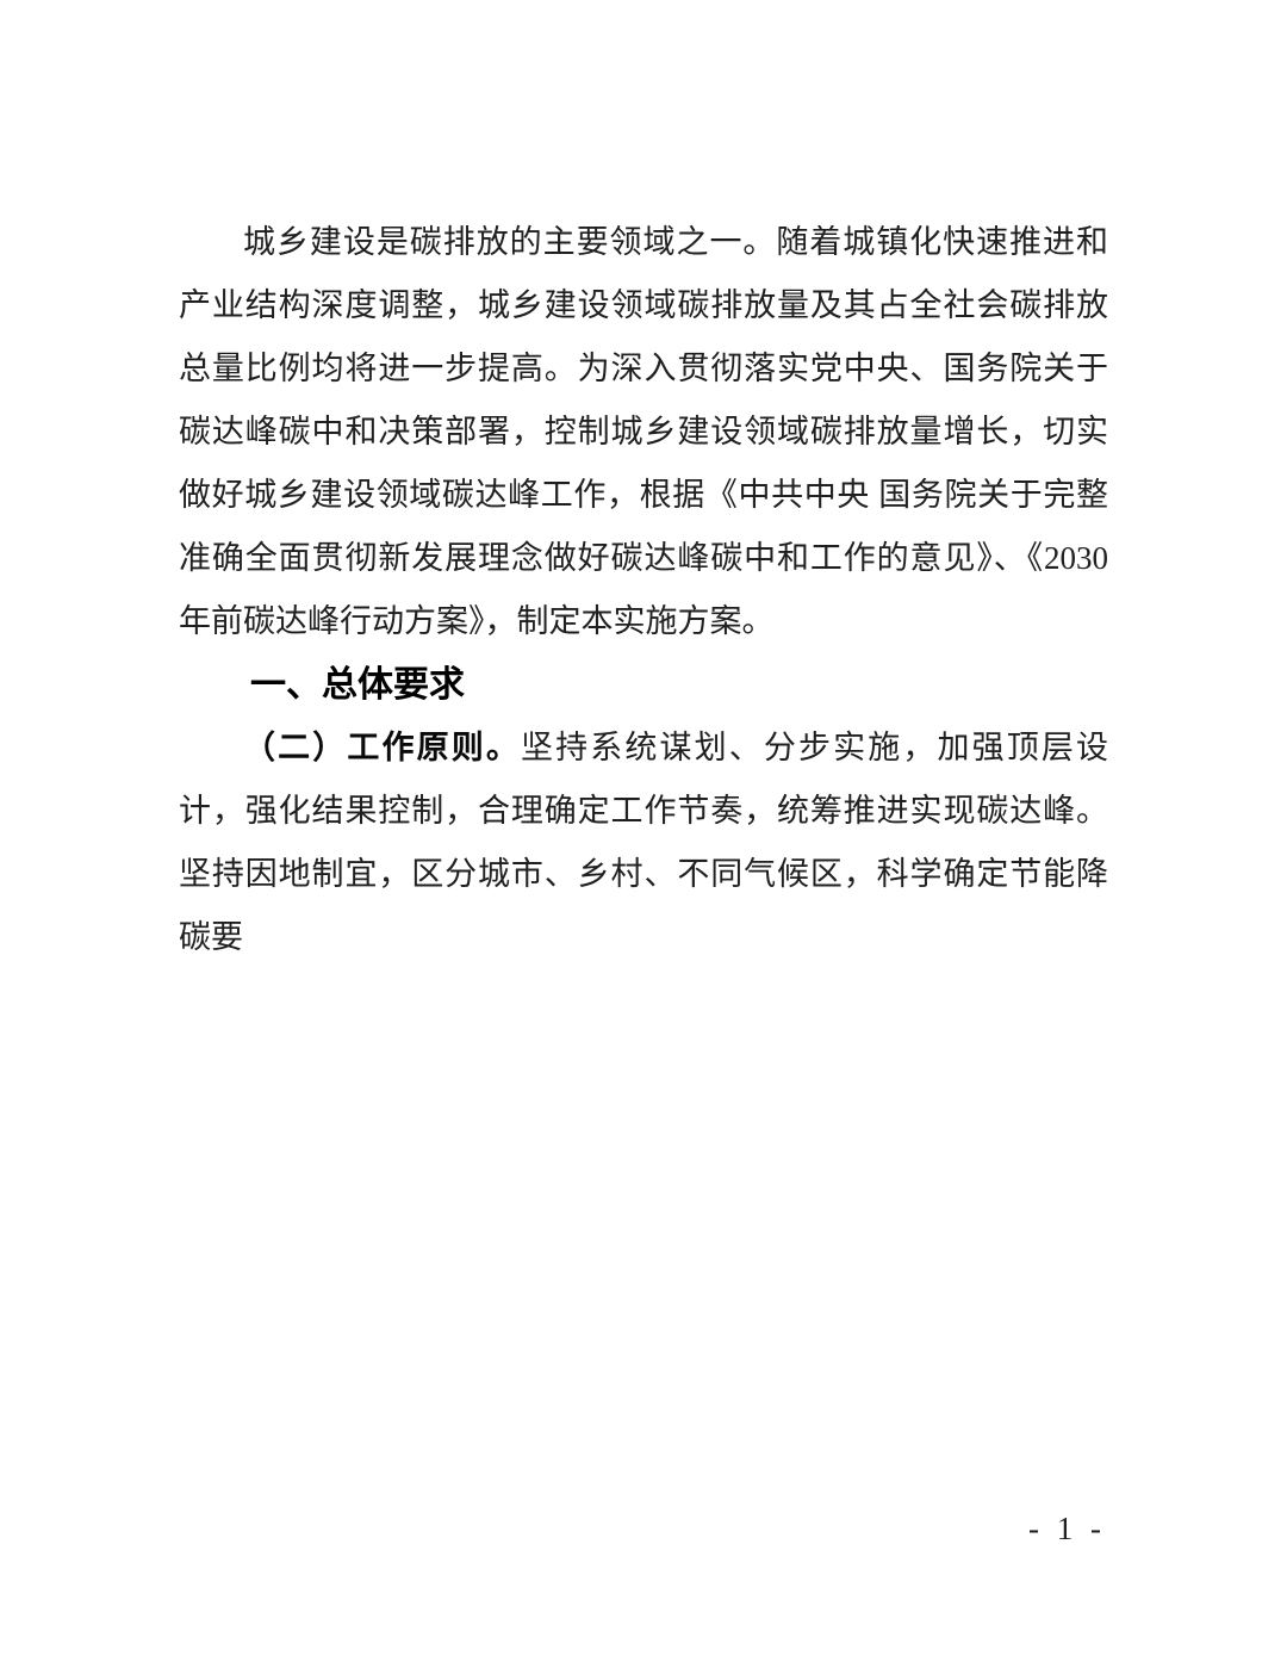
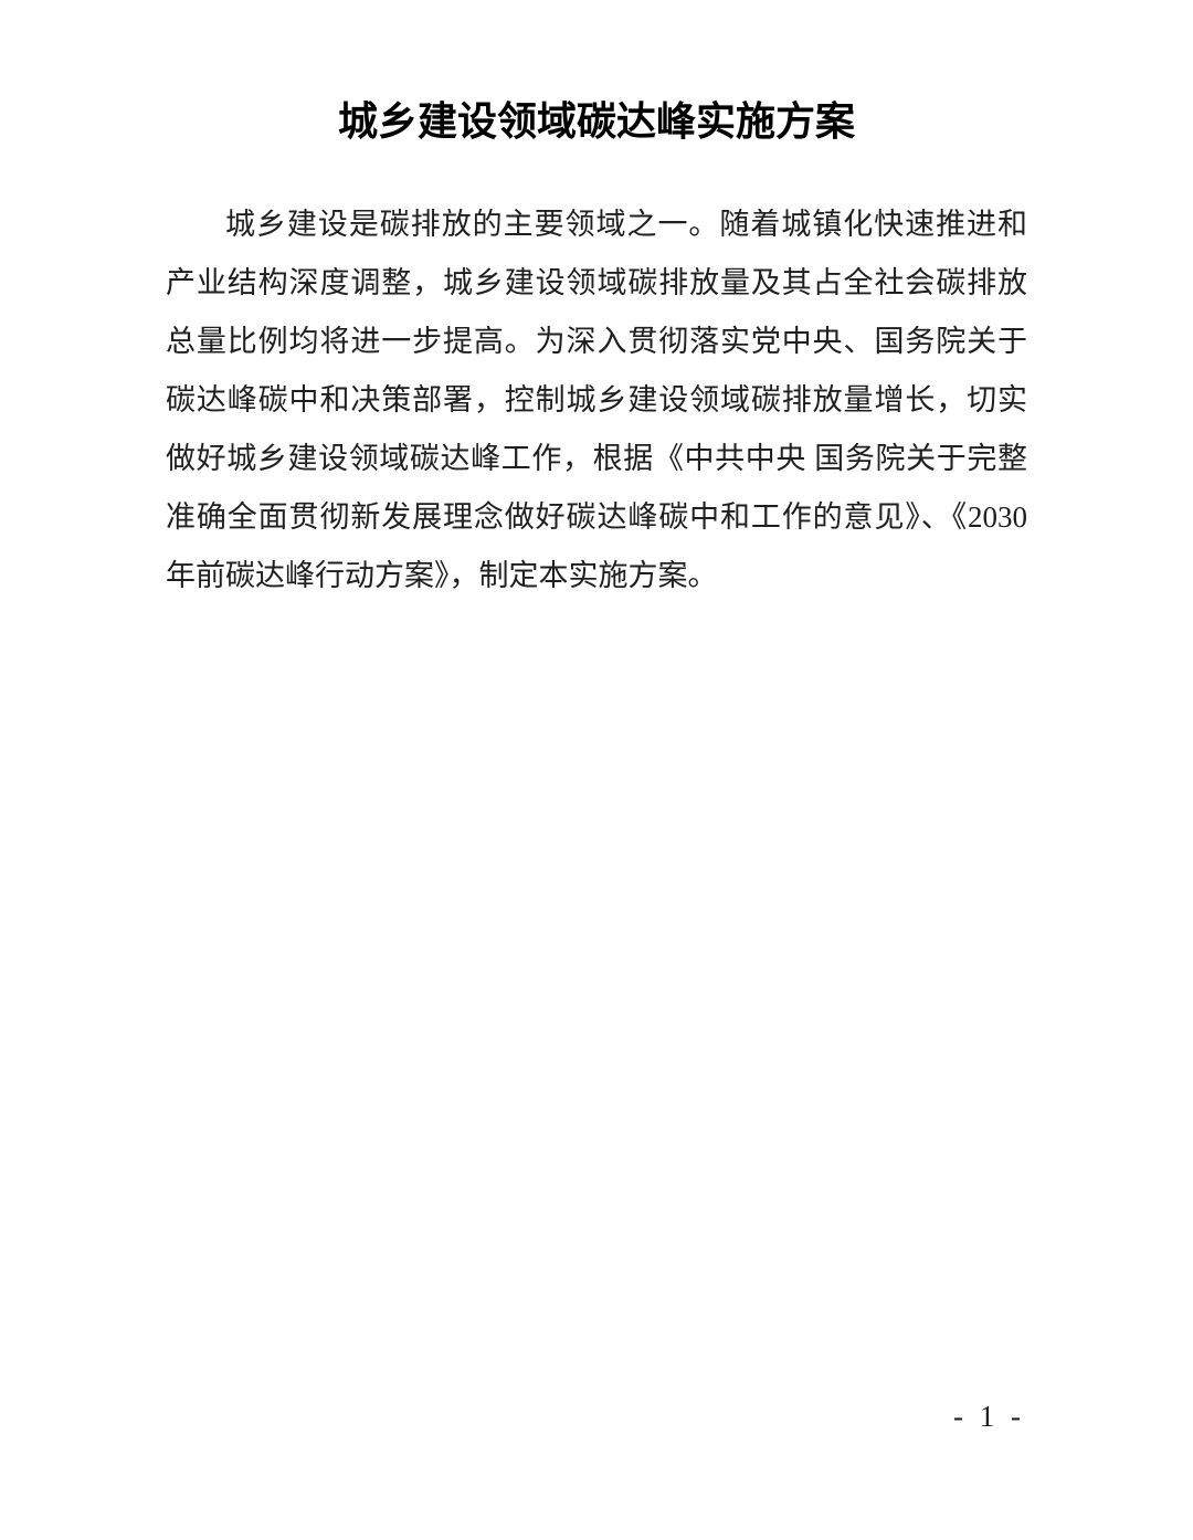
+ 城乡建设领域碳达峰实施方案
  城乡建设是碳排放的主要领域之一。随着城镇化快速推进和产业结构深度调整，城乡建设领域碳排放量及其占全社会碳排放总量比例均将进一步提高。为深入贯彻落实党中央、国务院关于碳达峰碳中和决策部署，控制城乡建设领域碳排放量增长，切实做好城乡建设领域碳达峰工作，根据《中共中央 国务院关于完整准确全面贯彻新发展理念做好碳达峰碳中和工作的意见》、《2030年前碳达峰行动方案》，制定本实施方案。
- 一、总体要求
- （二）工作原则。坚持系统谋划、分步实施，加强顶层设计，强化结果控制，合理确定工作节奏，统筹推进实现碳达峰。坚持因地制宜，区分城市、乡村、不同气候区，科学确定节能降碳要
  - 1 -
